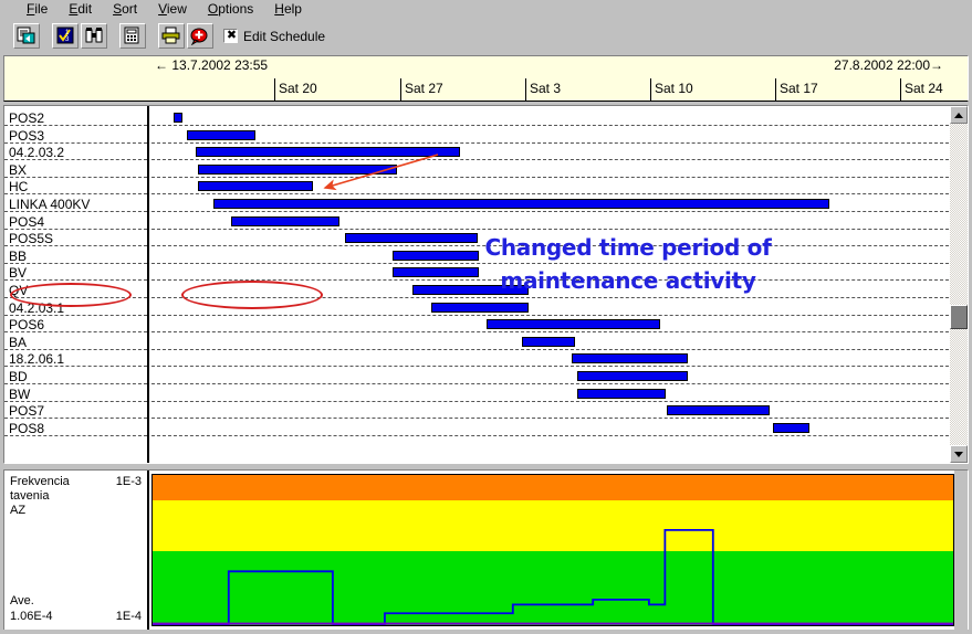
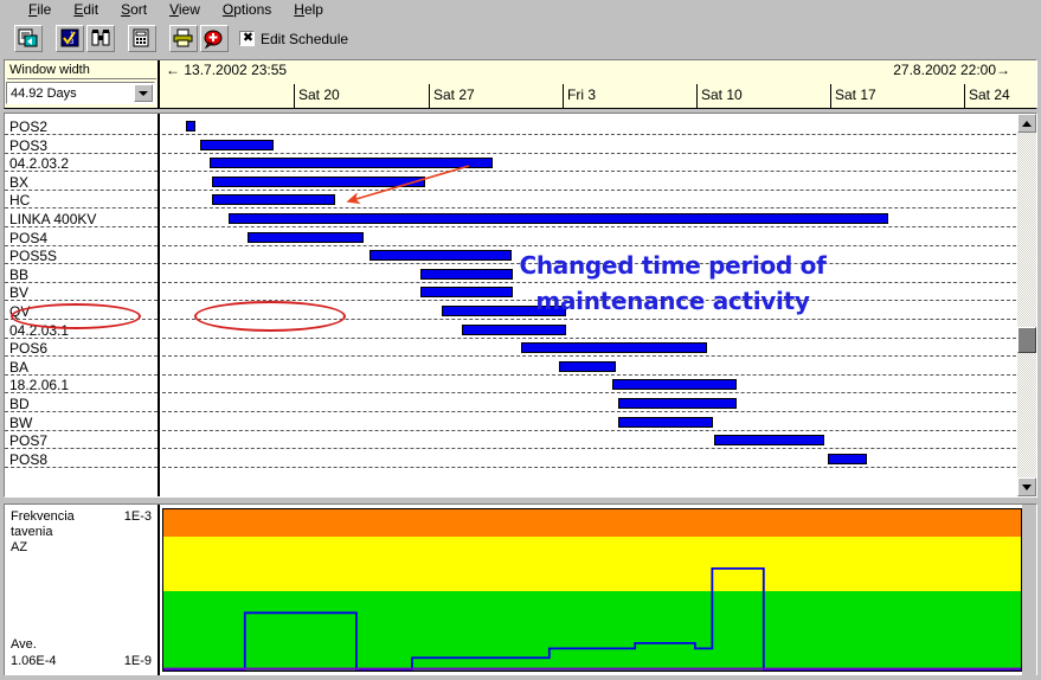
  File
  Edit
  Sort
  View
  Options
  Help
  Edit Schedule
+ Window width
+ 44.92 Days
  ← 13.7.2002 23:55
  27.8.2002 22:00→
  Sat 20
  Sat 27
- Sat 3
+ Fri 3
  Sat 10
  Sat 17
  Sat 24
  POS2
  POS3
  04.2.03.2
  BX
  HC
  LINKA 400KV
  POS4
  POS5S
  BB
  BV
  QV
  04.2.03.1
  POS6
  BA
  18.2.06.1
  BD
  BW
  POS7
  POS8
  Changed time period of
  maintenance activity
  Frekvencia
  tavenia
  AZ
  1E-3
  Ave.
  1.06E-4
- 1E-4
+ 1E-9
